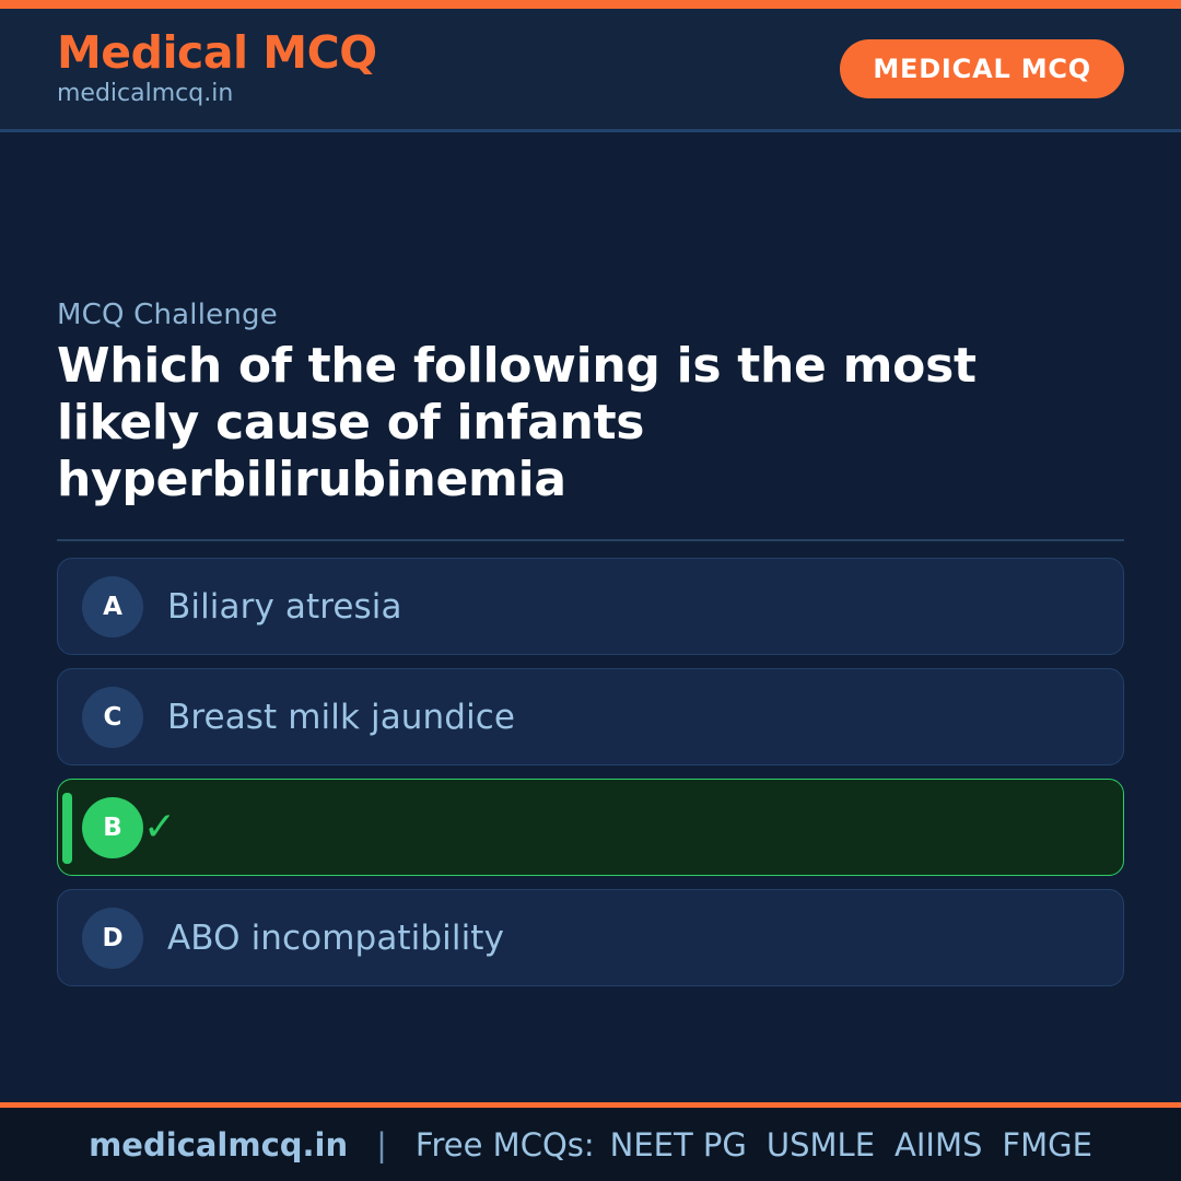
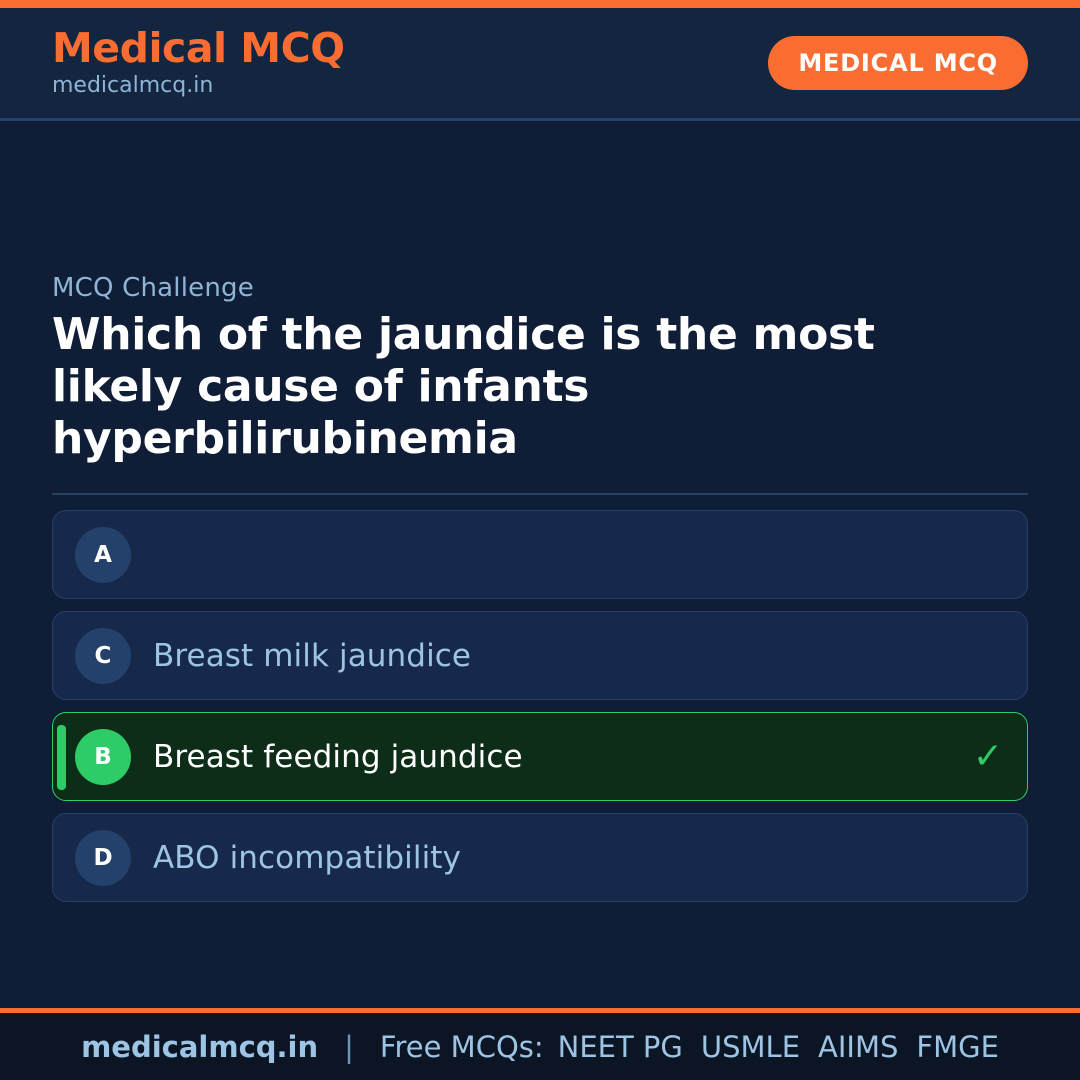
  Medical MCQ
  medicalmcq.in
  MEDICAL MCQ
  MCQ Challenge
- Which of the following is the most likely cause of infants hyperbilirubinemia
+ Which of the jaundice is the most likely cause of infants hyperbilirubinemia
  A
- Biliary atresia
  C
  Breast milk jaundice
  B
+ Breast feeding jaundice
  ✓
  D
  ABO incompatibility
  medicalmcq.in
  |
  Free MCQs:
  NEET PG
  USMLE
  AIIMS
  FMGE
